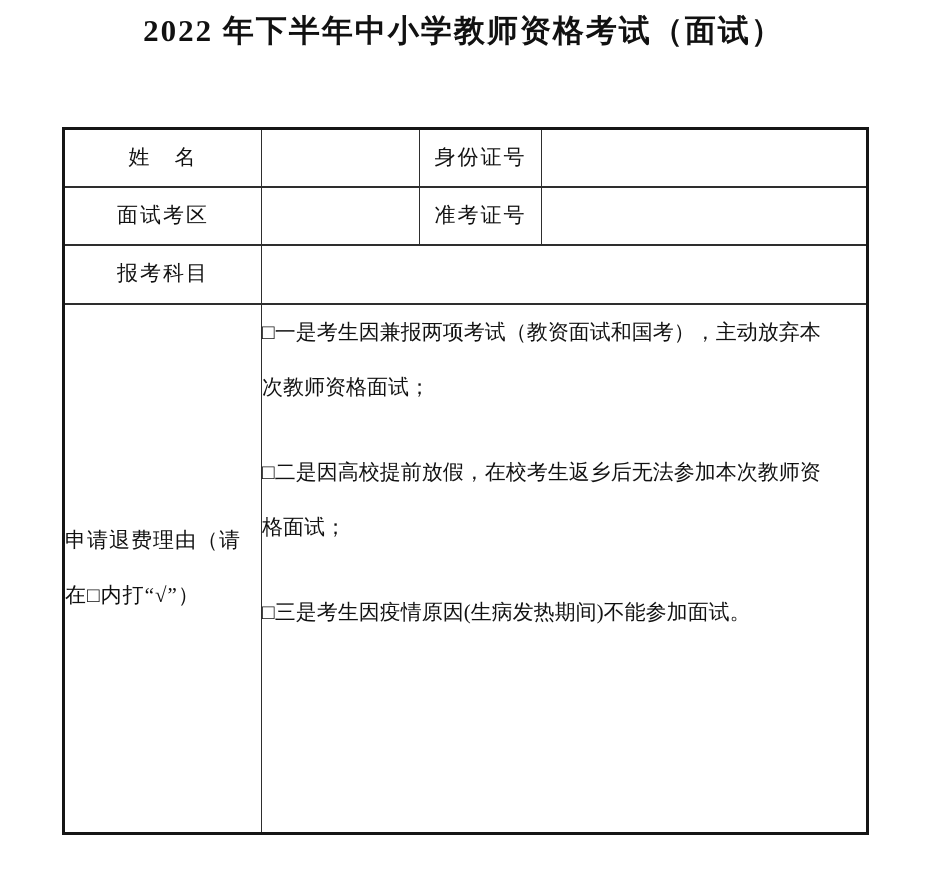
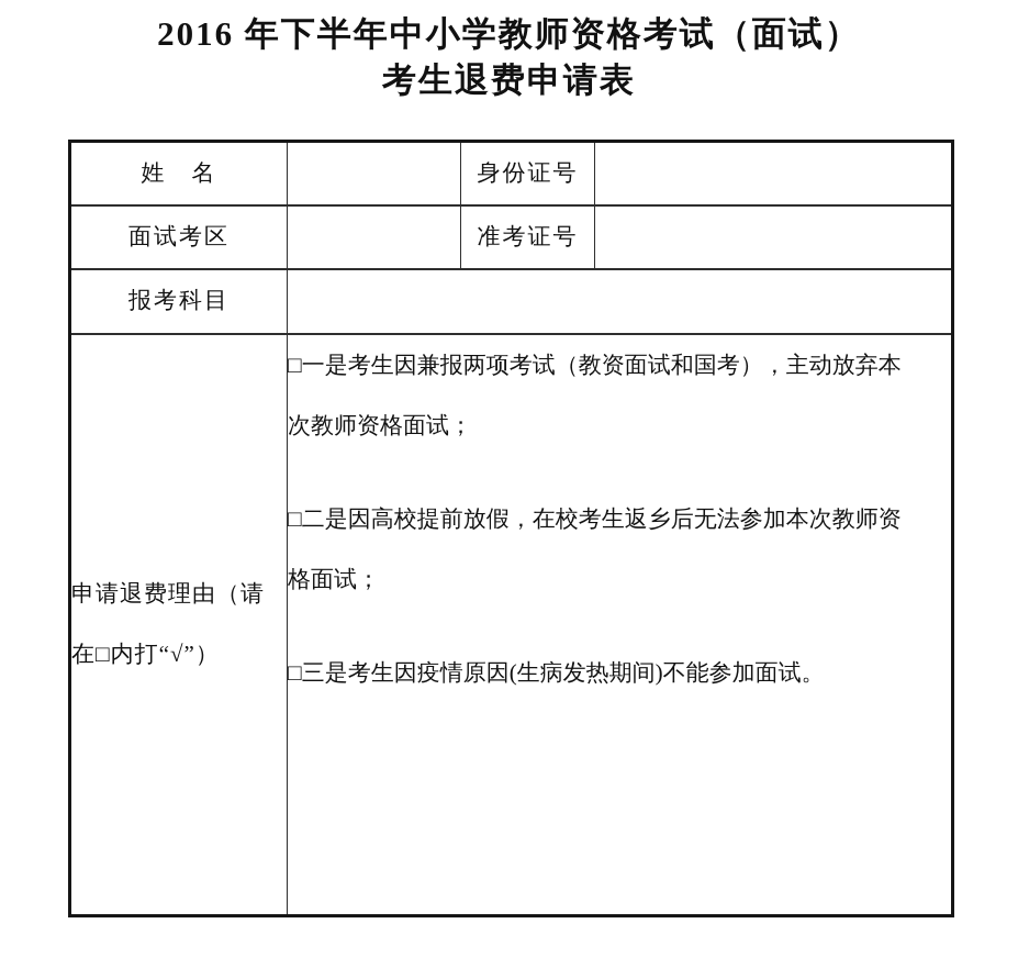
- 2022 年下半年中小学教师资格考试（面试）
+ 2016 年下半年中小学教师资格考试（面试）
+ 考生退费申请表
  姓 名		身份证号
  面试考区		准考证号
  报考科目
  申请退费理由（请 在□内打“√”）	□一是考生因兼报两项考试（教资面试和国考），主动放弃本 次教师资格面试； □二是因高校提前放假，在校考生返乡后无法参加本次教师资 格面试； □三是考生因疫情原因(生病发热期间)不能参加面试。
